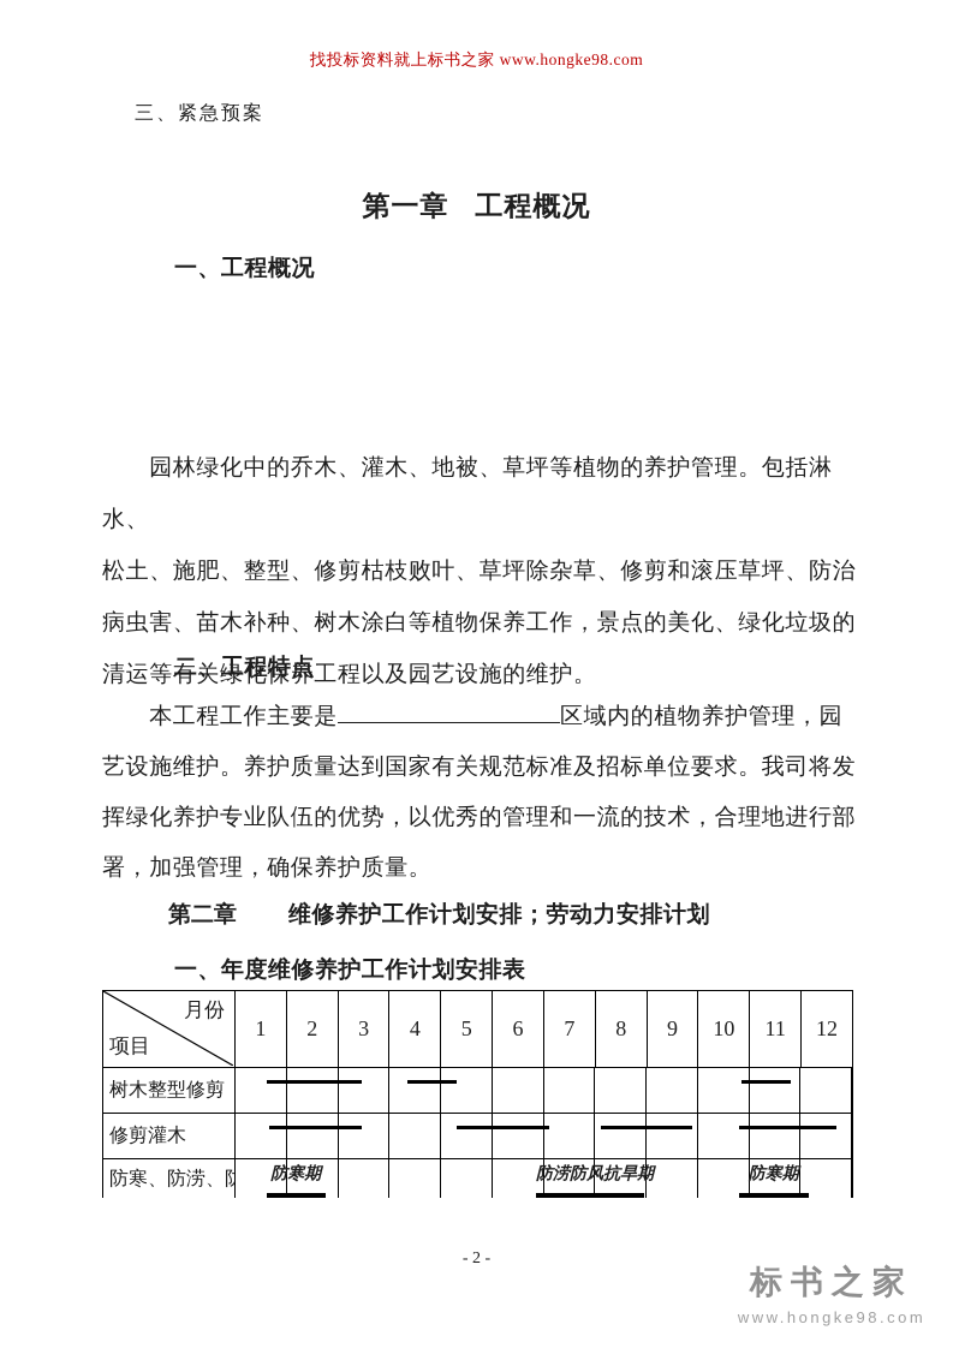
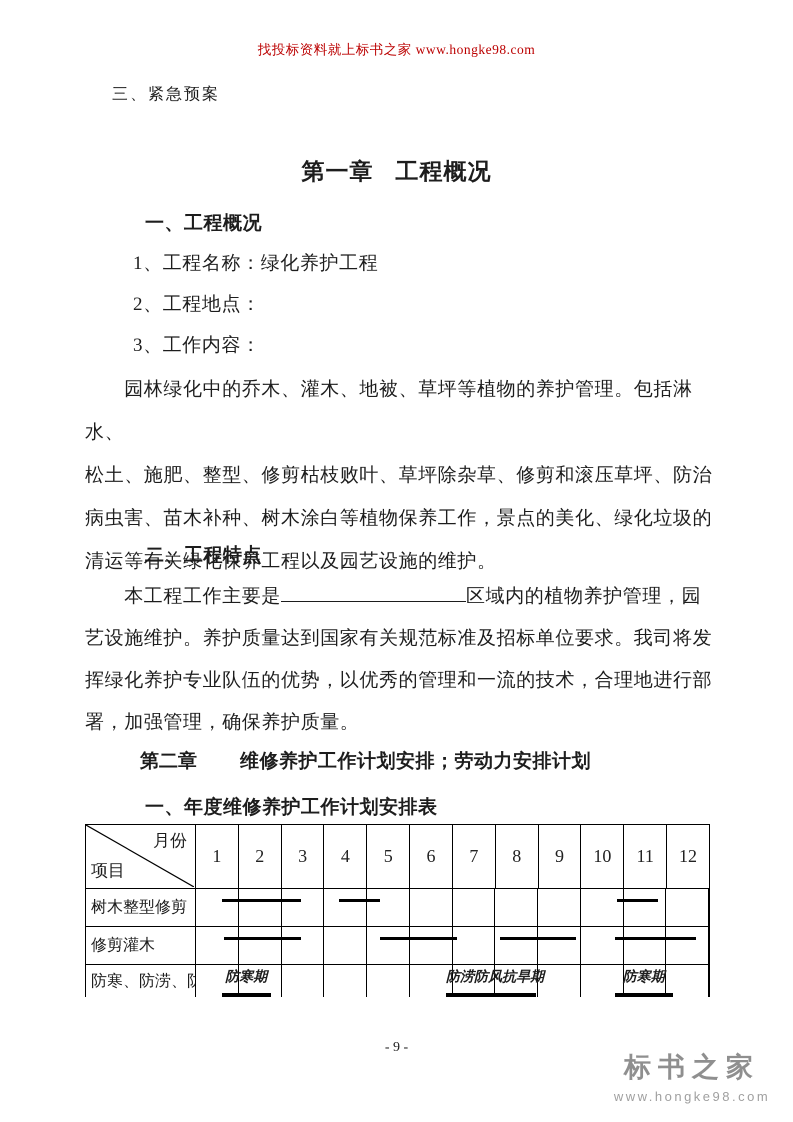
  找投标资料就上标书之家 www.hongke98.com
  三、紧急预案
  第一章 工程概况
  一、工程概况
+ 1、工程名称：绿化养护工程
+ 2、工程地点：
+ 3、工作内容：
  园林绿化中的乔木、灌木、地被、草坪等植物的养护管理。包括淋水、
  松土、施肥、整型、修剪枯枝败叶、草坪除杂草、修剪和滚压草坪、防治
  病虫害、苗木补种、树木涂白等植物保养工作，景点的美化、绿化垃圾的
  清运等有关绿化保养工程以及园艺设施的维护。
  二、工程特点
  本工程工作主要是 区域内的植物养护管理，园
  艺设施维护。养护质量达到国家有关规范标准及招标单位要求。我司将发
  挥绿化养护专业队伍的优势，以优秀的管理和一流的技术，合理地进行部
  署，加强管理，确保养护质量。
  第二章 维修养护工作计划安排；劳动力安排计划
  一、年度维修养护工作计划安排表
  月份
  项目
  1
  2
  3
  4
  5
  6
  7
  8
  9
  10
  11
  12
  树木整型修剪
  修剪灌木
  防寒、防涝、防
  防寒期
  防涝防风抗旱期
  防寒期
- - 2 -
+ - 9 -
  标书之家
  www.hongke98.com
